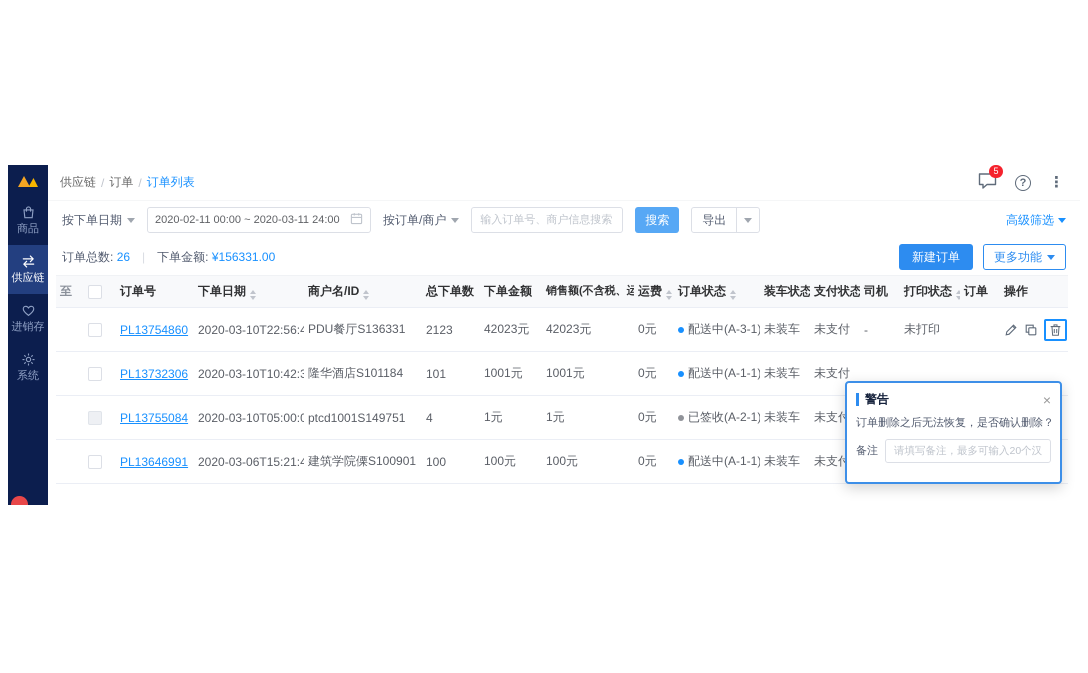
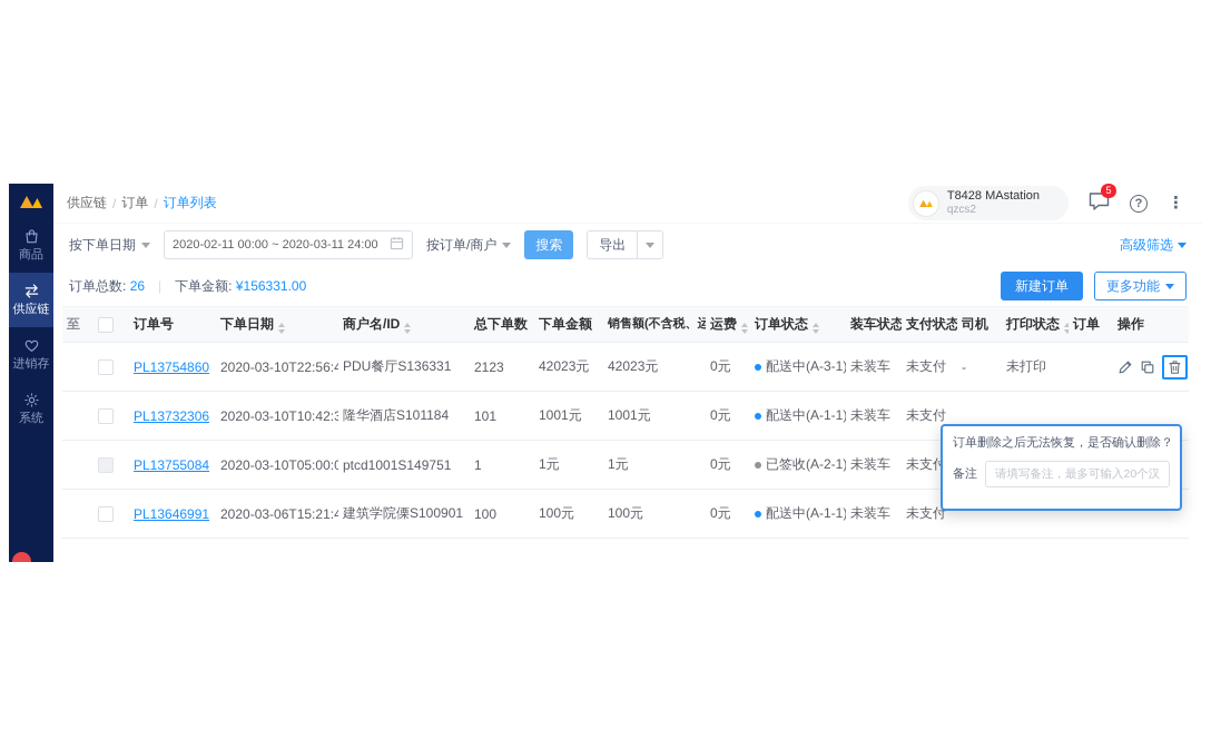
  商品
  供应链
  进销存
  系统
  供应链
  /
  订单
  /
  订单列表
+ T8428 MAstation
+ qzcs2
  5
  ?
  ⋮
  按下单日期
  2020-02-11 00:00 ~ 2020-03-11 24:00
  按订单/商户
- 输入订单号、商户信息搜索
  搜索
  导出
  高级筛选
  订单总数:
  26
  |
  下单金额:
  ¥156331.00
  新建订单
  更多功能
  至		订单号	下单日期	商户名/ID	总下单数	下单金额	销售额(不含税、运	运费	订单状态	装车状态	支付状态	司机	打印状态	订单	操作
  		PL13754860	2020-03-10T22:56:4	PDU餐厅S136331	2123	42023元	42023元	0元	配送中(A-3-1)	未装车	未支付	-	未打印
  		PL13732306	2020-03-10T10:42:3	隆华酒店S101184	101	1001元	1001元	0元	配送中(A-1-1)	未装车	未支付
- 		PL13755084	2020-03-10T05:00:0	ptcd1001S149751	4	1元	1元	0元	已签收(A-2-1)	未装车	未支付
+ 		PL13755084	2020-03-10T05:00:0	ptcd1001S149751	1	1元	1元	0元	已签收(A-2-1)	未装车	未支付
  		PL13646991	2020-03-06T15:21:4	建筑学院傈S100901	100	100元	100元	0元	配送中(A-1-1)	未装车	未支付
- 警告
- ×
  订单删除之后无法恢复，是否确认删除？
  备注
  请填写备注，最多可输入20个汉
